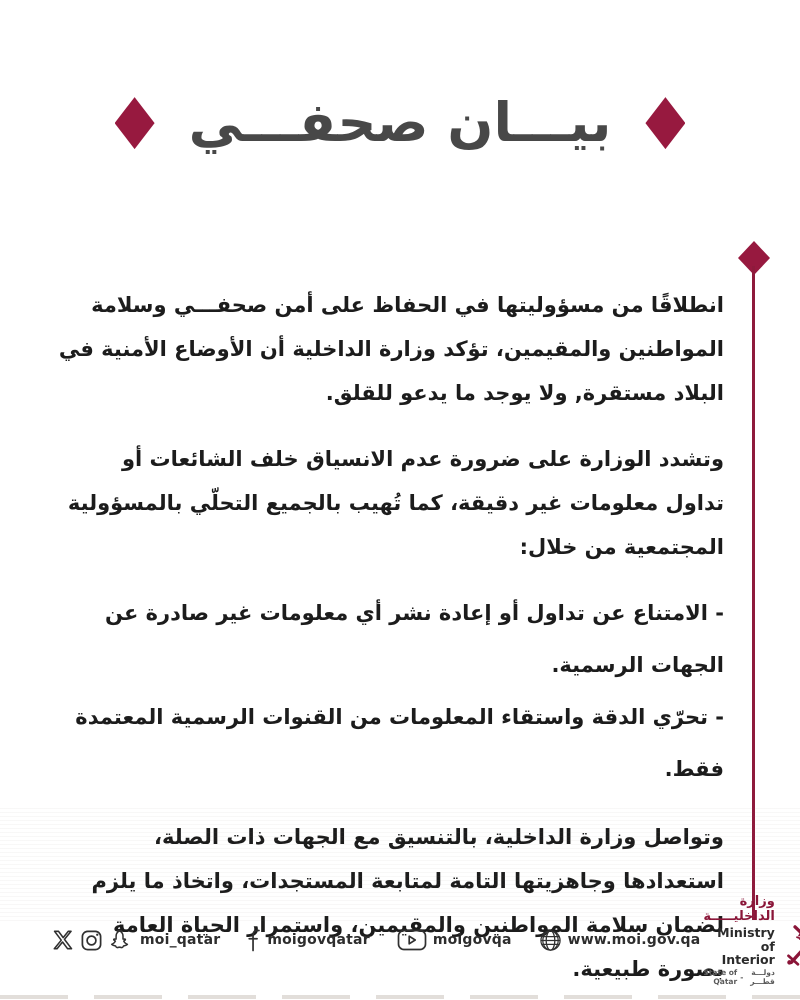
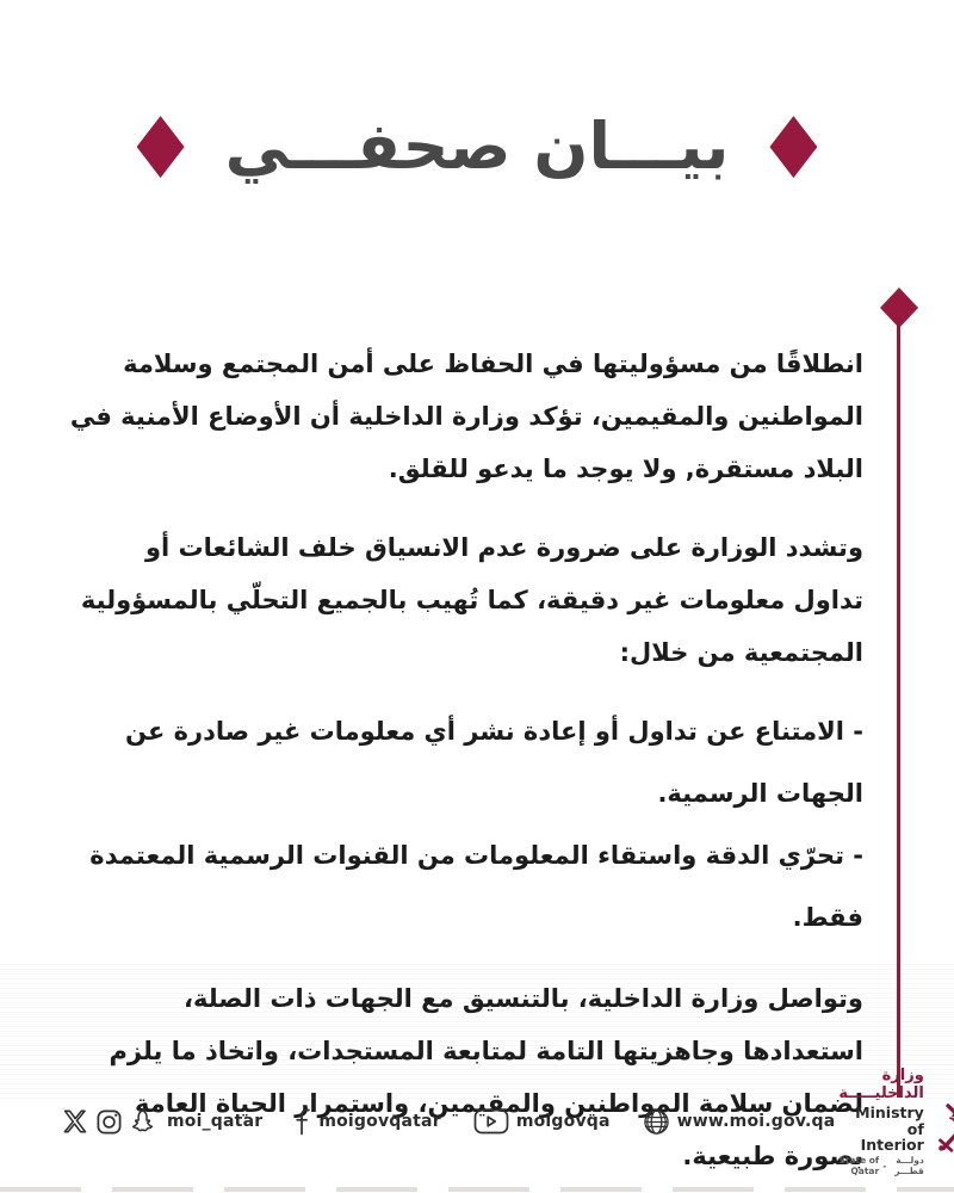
  بيـــان صحفـــي
- انطلاقًا من مسؤوليتها في الحفاظ على أمن صحفـــي وسلامة المواطنين والمقيمين، تؤكد وزارة الداخلية أن الأوضاع الأمنية في البلاد مستقرة, ولا يوجد ما يدعو للقلق.
+ انطلاقًا من مسؤوليتها في الحفاظ على أمن المجتمع وسلامة المواطنين والمقيمين، تؤكد وزارة الداخلية أن الأوضاع الأمنية في البلاد مستقرة, ولا يوجد ما يدعو للقلق.
  وتشدد الوزارة على ضرورة عدم الانسياق خلف الشائعات أو تداول معلومات غير دقيقة، كما تُهيب بالجميع التحلّي بالمسؤولية المجتمعية من خلال:
  - الامتناع عن تداول أو إعادة نشر أي معلومات غير صادرة عن الجهات الرسمية.
  - تحرّي الدقة واستقاء المعلومات من القنوات الرسمية المعتمدة فقط.
  moi_qatar
  moigovqatar
  moigovqa
  www.moi.gov.qa
  وزارة الداخليـــــة
  Ministry of Interior
  State of Qatar
  -
  دولـــة قطـــر
